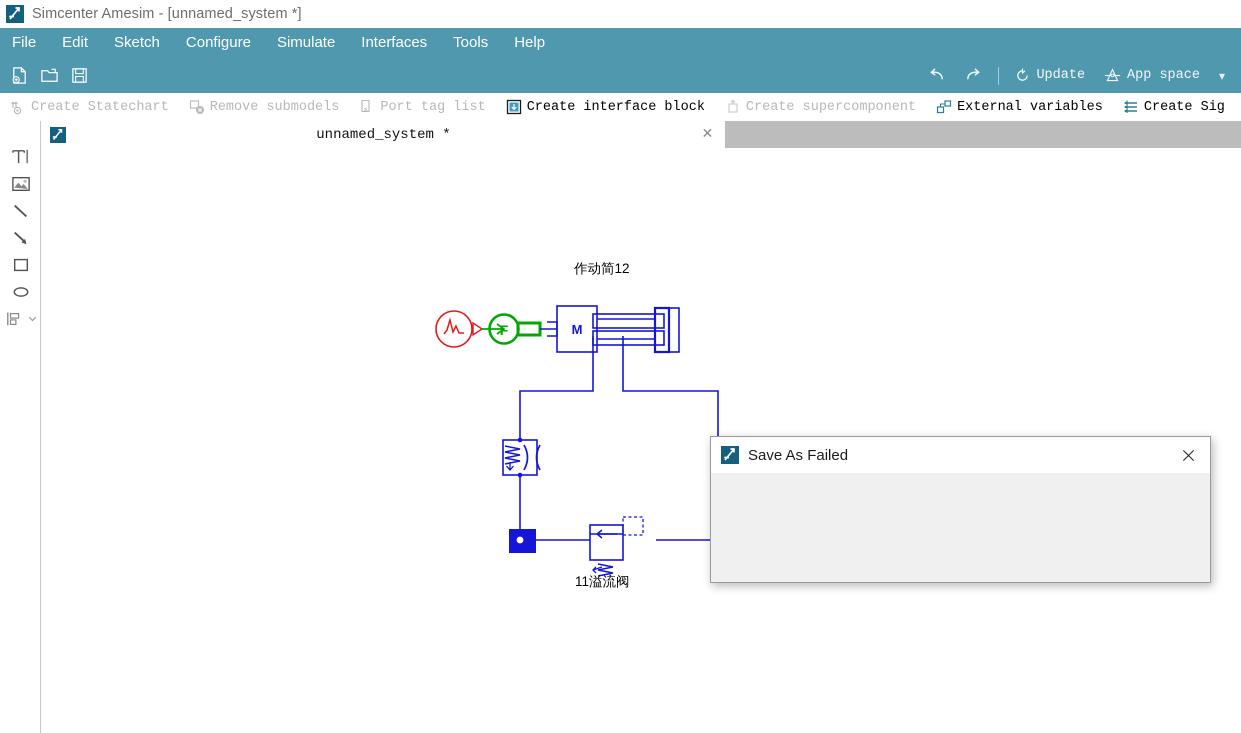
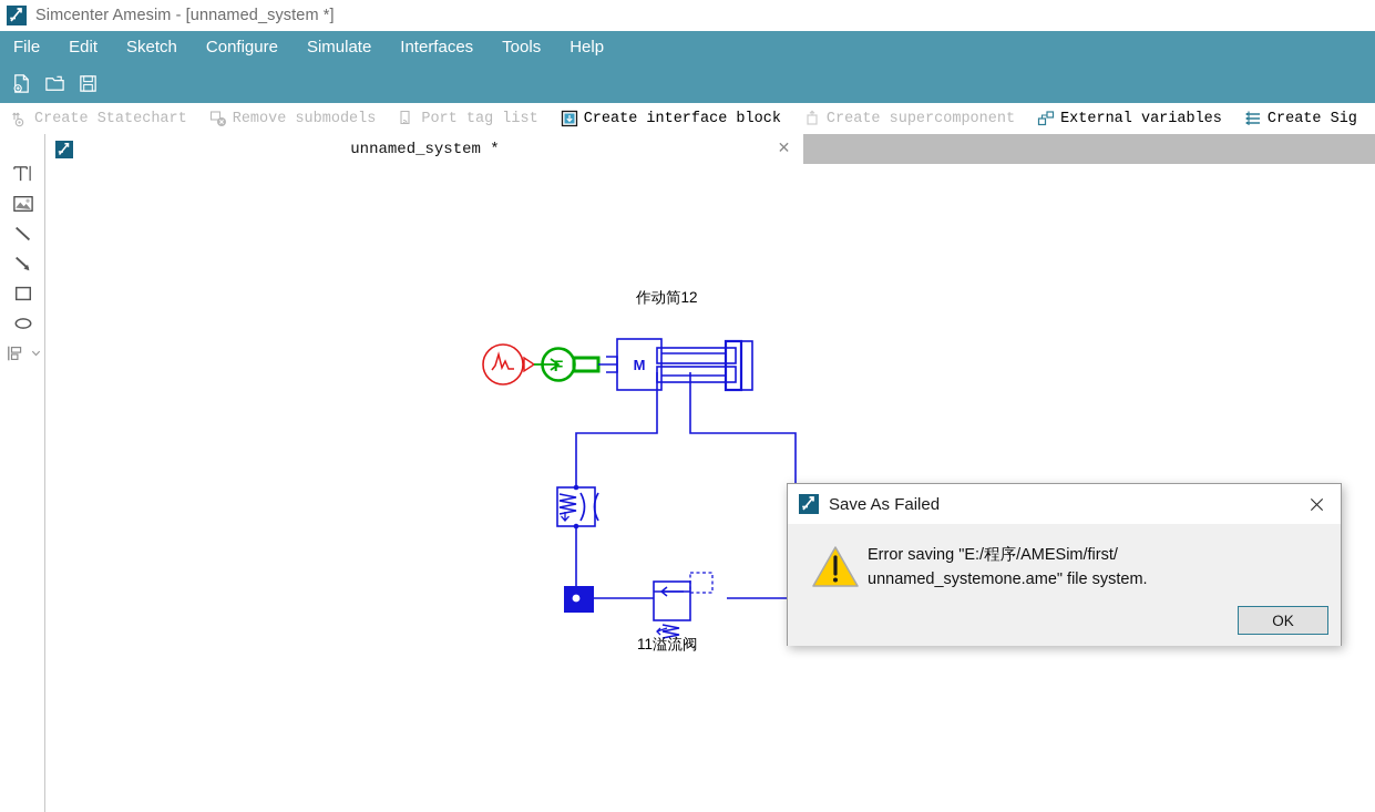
  Simcenter Amesim - [unnamed_system *]
  File
  Edit
  Sketch
  Configure
  Simulate
  Interfaces
  Tools
  Help
- Update
- App space
- ▾
  Create Statechart
  Remove submodels
  Port tag list
  Create interface block
  Create supercomponent
  External variables
  Create Sig
  unnamed_system *
  ✕
  F
  M
  作动简12
  11溢流阀
  Save As Failed
+ Error saving "E:/程序/AMESim/first/
+ unnamed_systemone.ame" file system.
+ OK
